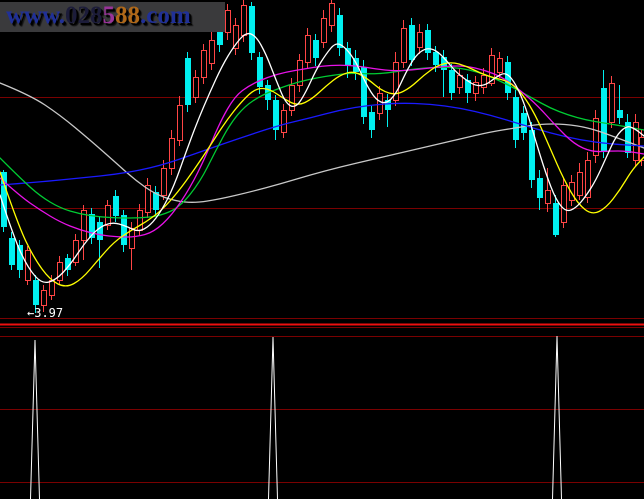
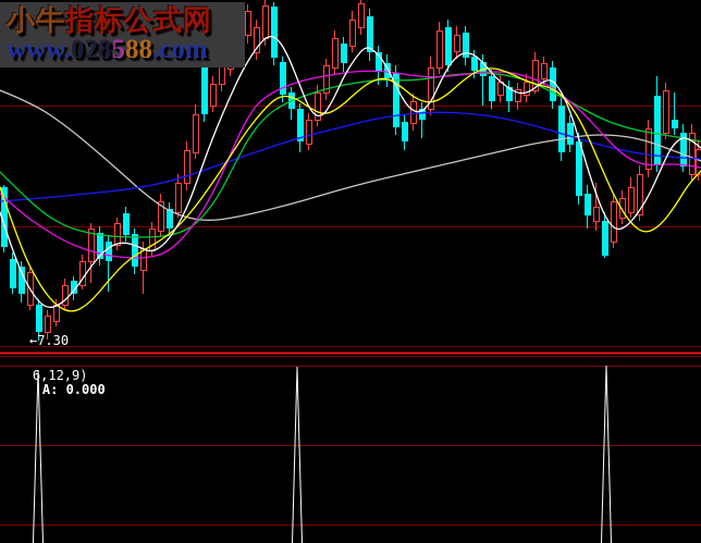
- ←3.97
+ ←7.30
+ 6,12,9) A: 0.000
+ 小牛指标公式网
  www.028588.com
